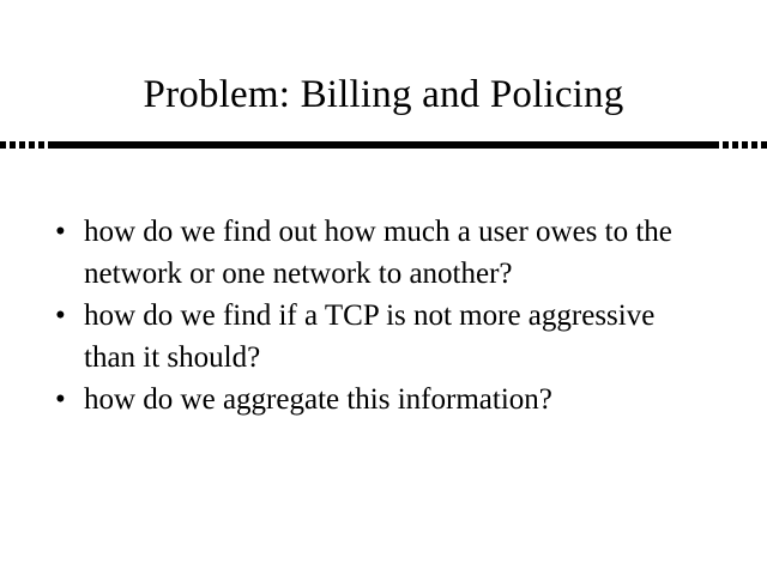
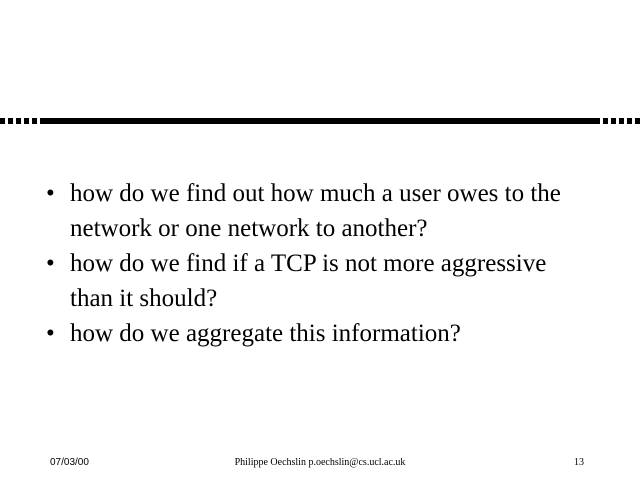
- Problem: Billing and Policing
  •
  how do we find out how much a user owes to the network or one network to another?
  •
  how do we find if a TCP is not more aggressive than it should?
  •
  how do we aggregate this information?
+ 07/03/00
+ Philippe Oechslin p.oechslin@cs.ucl.ac.uk
+ 13
